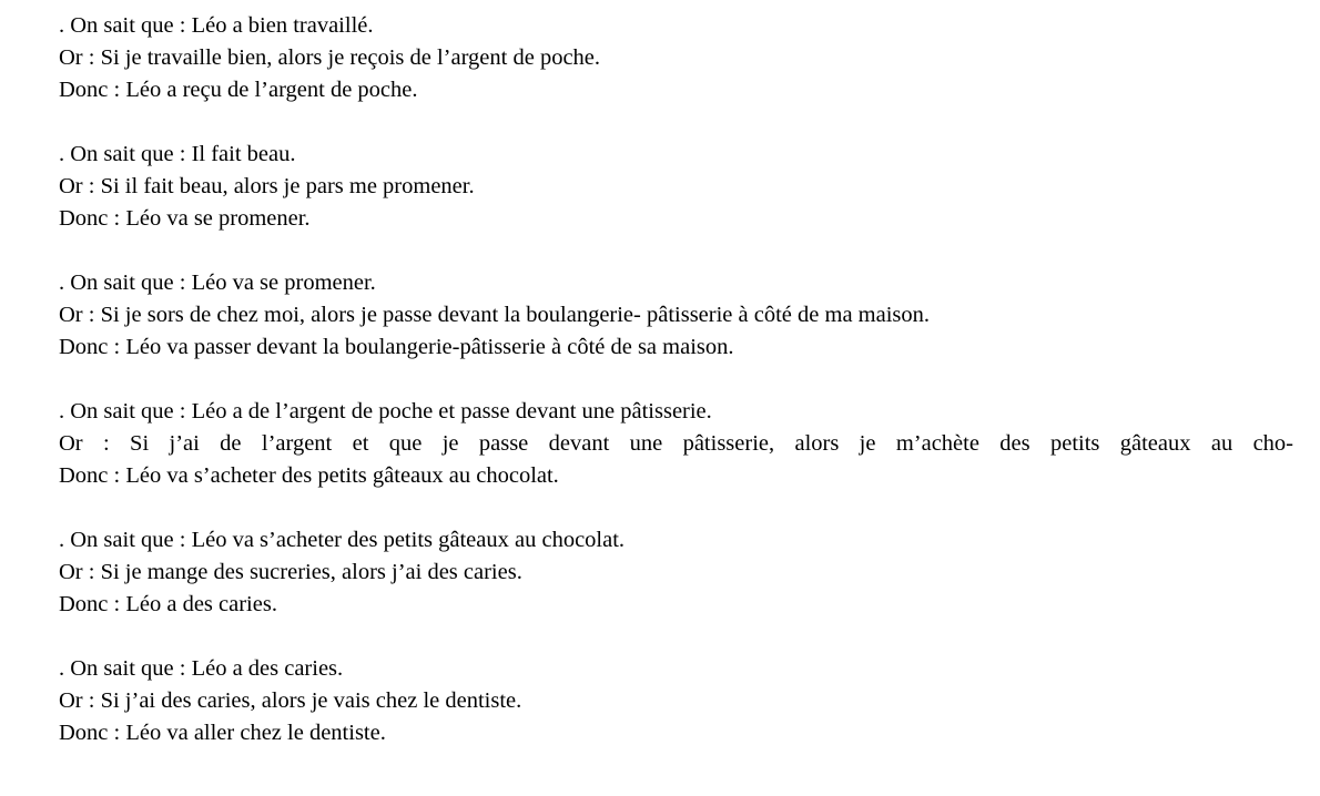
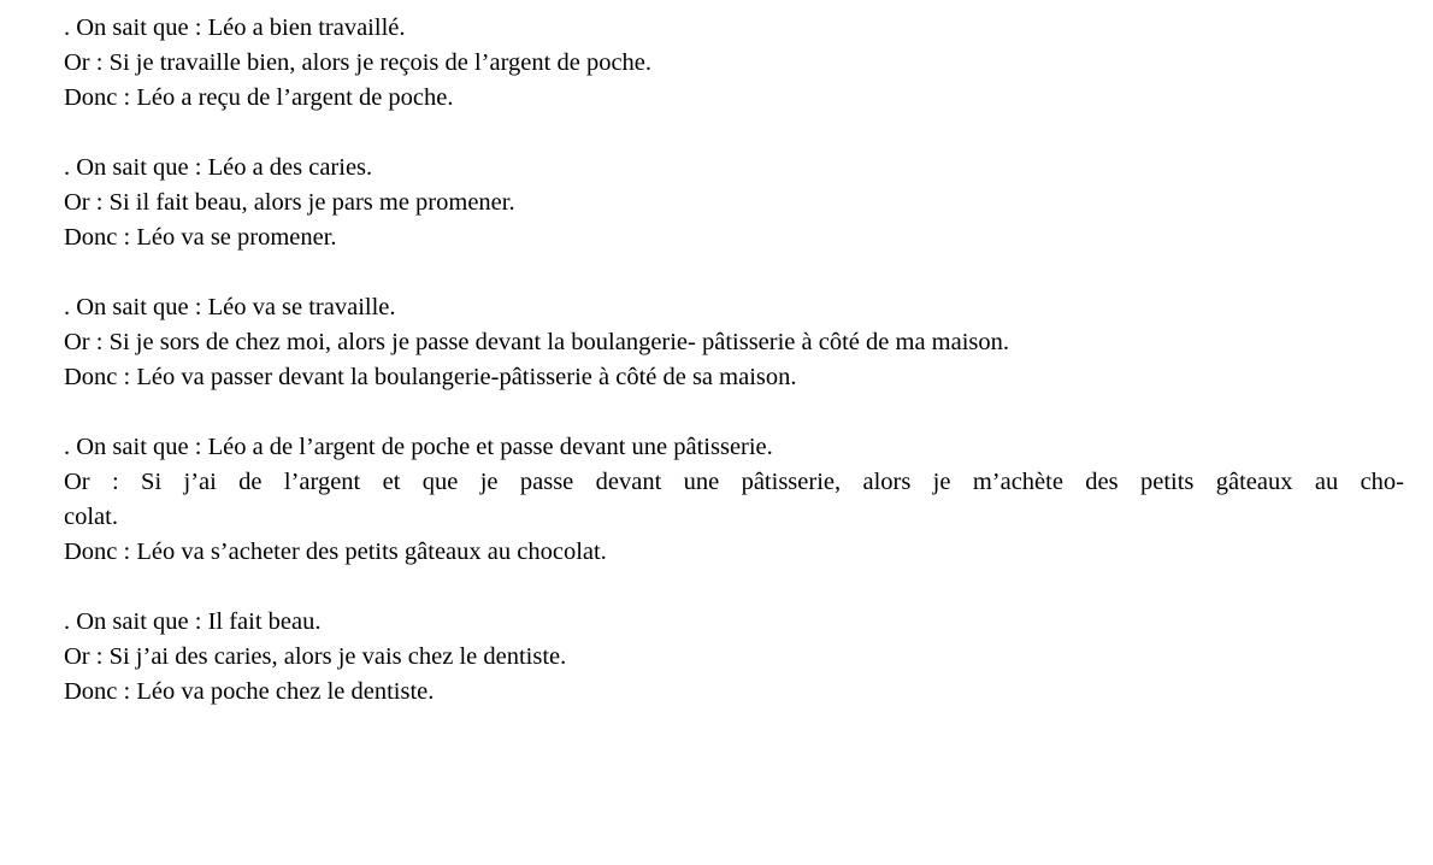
  . On sait que : Léo a bien travaillé.
  Or : Si je travaille bien, alors je reçois de l’argent de poche.
  Donc : Léo a reçu de l’argent de poche.
- . On sait que : Il fait beau.
+ . On sait que : Léo a des caries.
  Or : Si il fait beau, alors je pars me promener.
  Donc : Léo va se promener.
- . On sait que : Léo va se promener.
+ . On sait que : Léo va se travaille.
  Or : Si je sors de chez moi, alors je passe devant la boulangerie- pâtisserie à côté de ma maison.
  Donc : Léo va passer devant la boulangerie-pâtisserie à côté de sa maison.
  . On sait que : Léo a de l’argent de poche et passe devant une pâtisserie.
  Or : Si j’ai de l’argent et que je passe devant une pâtisserie, alors je m’achète des petits gâteaux au cho-
+ colat.
  Donc : Léo va s’acheter des petits gâteaux au chocolat.
- . On sait que : Léo va s’acheter des petits gâteaux au chocolat.
- Or : Si je mange des sucreries, alors j’ai des caries.
- Donc : Léo a des caries.
- . On sait que : Léo a des caries.
+ . On sait que : Il fait beau.
  Or : Si j’ai des caries, alors je vais chez le dentiste.
- Donc : Léo va aller chez le dentiste.
+ Donc : Léo va poche chez le dentiste.
